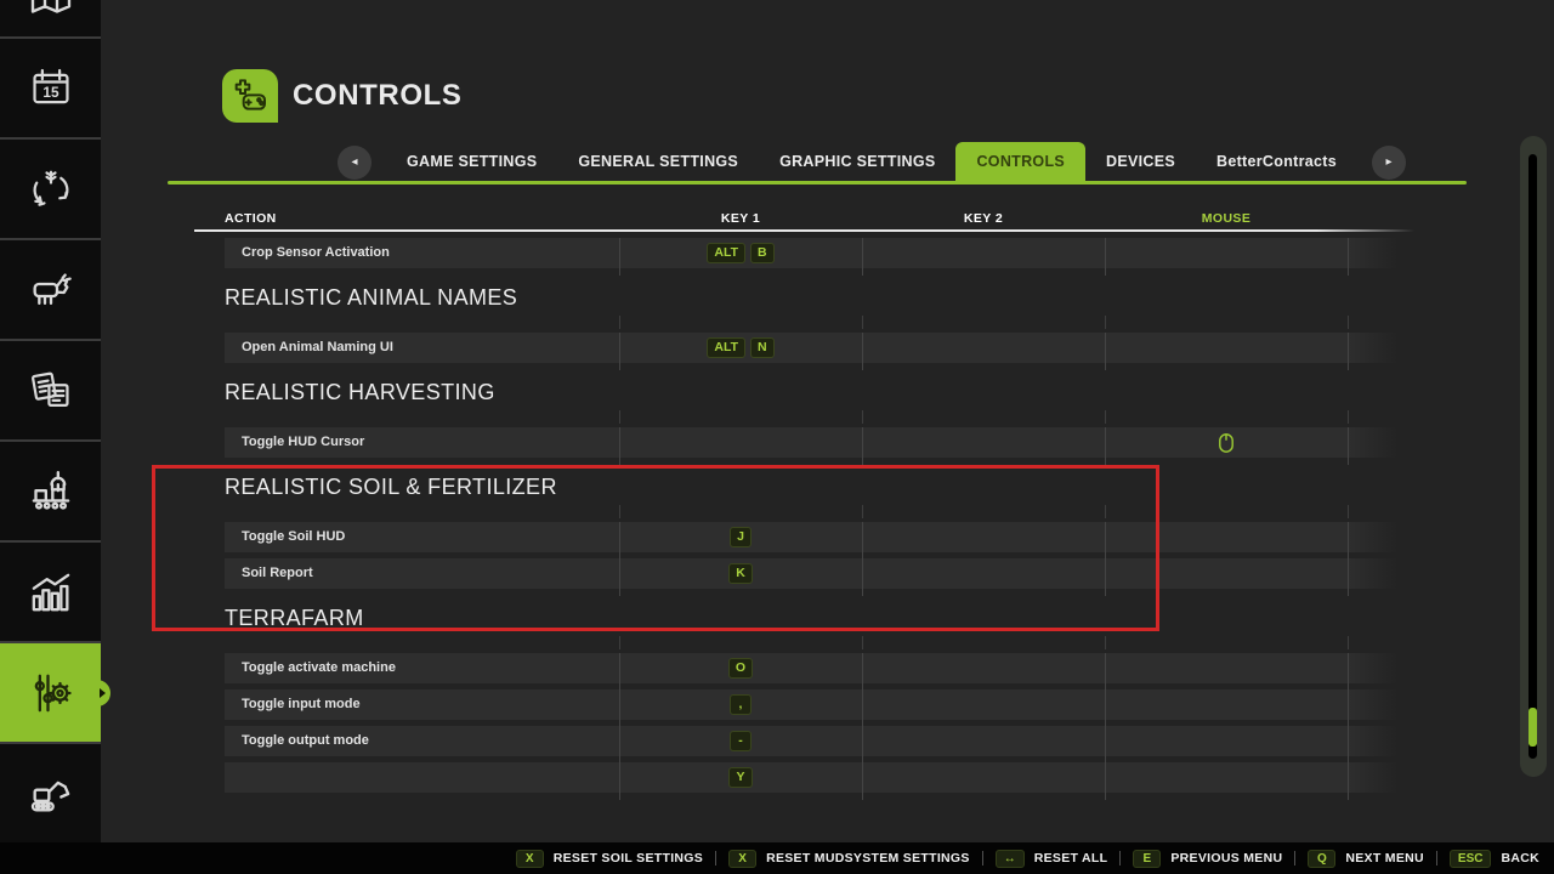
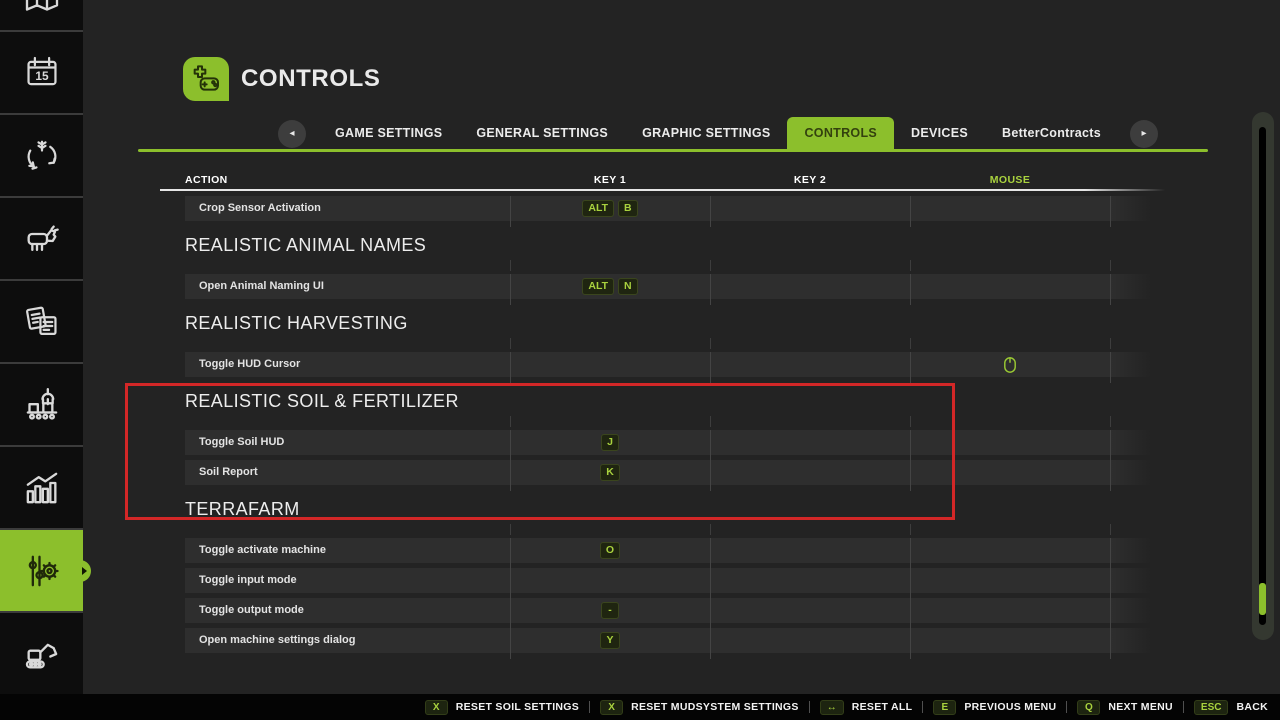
  15
  CONTROLS
  ◂
  GAME SETTINGS
  GENERAL SETTINGS
  GRAPHIC SETTINGS
  CONTROLS
  DEVICES
  BetterContracts
  ▸
  ACTION
  KEY 1
  KEY 2
  MOUSE
  Crop Sensor Activation
  ALT
  B
  REALISTIC ANIMAL NAMES
  Open Animal Naming UI
  ALT
  N
  REALISTIC HARVESTING
  Toggle HUD Cursor
  REALISTIC SOIL & FERTILIZER
  Toggle Soil HUD
  J
  Soil Report
  K
  TERRAFARM
  Toggle activate machine
  O
  Toggle input mode
- ,
  Toggle output mode
  -
+ Open machine settings dialog
  Y
  X
  RESET SOIL SETTINGS
  X
  RESET MUDSYSTEM SETTINGS
  ↔
  RESET ALL
  E
  PREVIOUS MENU
  Q
  NEXT MENU
  ESC
  BACK
